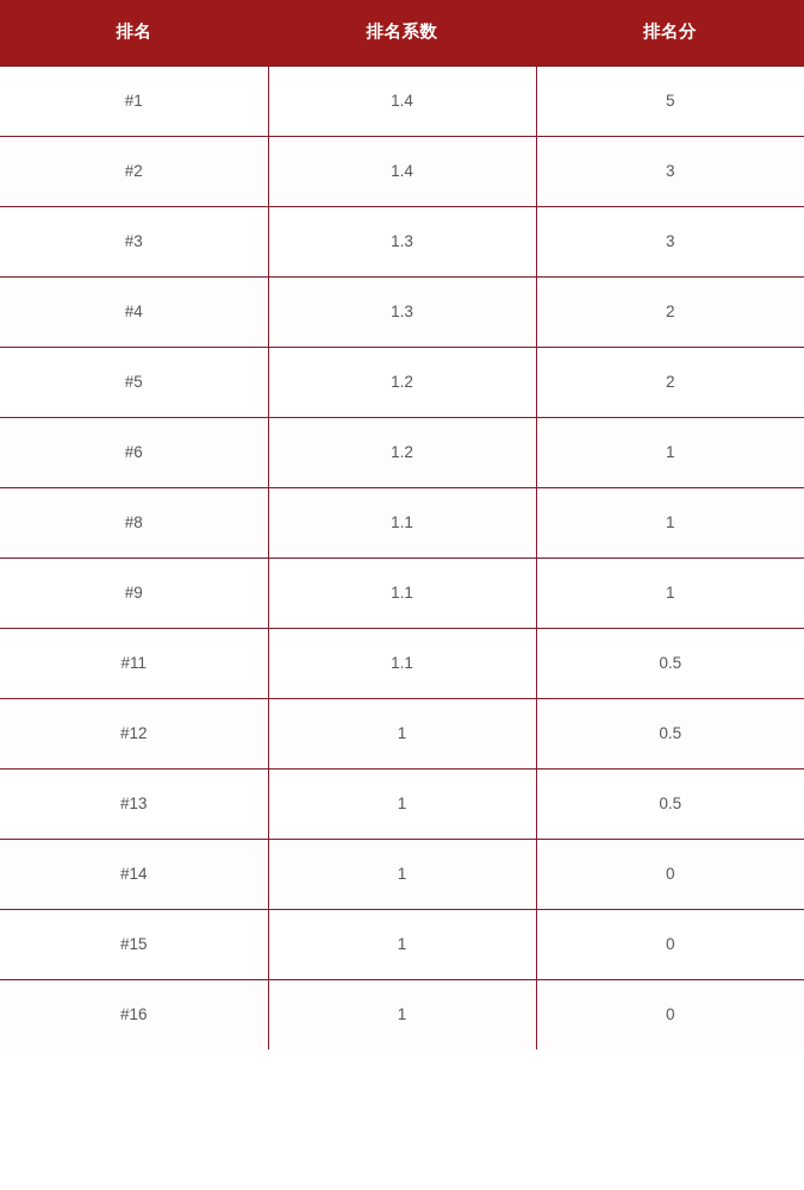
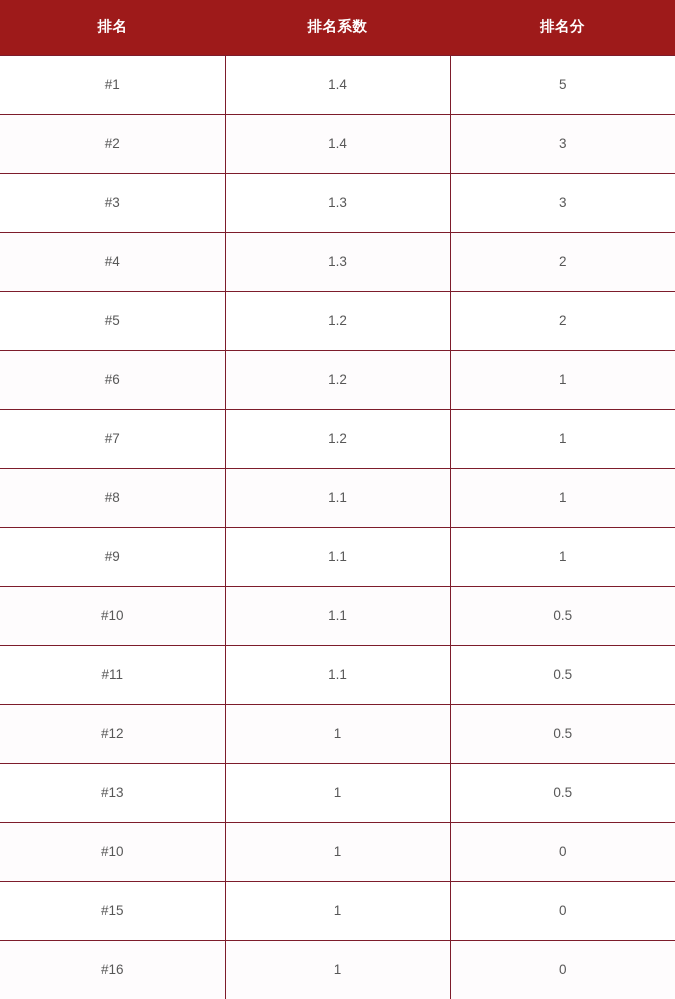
  排名	排名系数	排名分
  #1	1.4	5
  #2	1.4	3
  #3	1.3	3
  #4	1.3	2
  #5	1.2	2
  #6	1.2	1
+ #7	1.2	1
  #8	1.1	1
  #9	1.1	1
+ #10	1.1	0.5
  #11	1.1	0.5
  #12	1	0.5
  #13	1	0.5
- #14	1	0
+ #10	1	0
  #15	1	0
  #16	1	0
